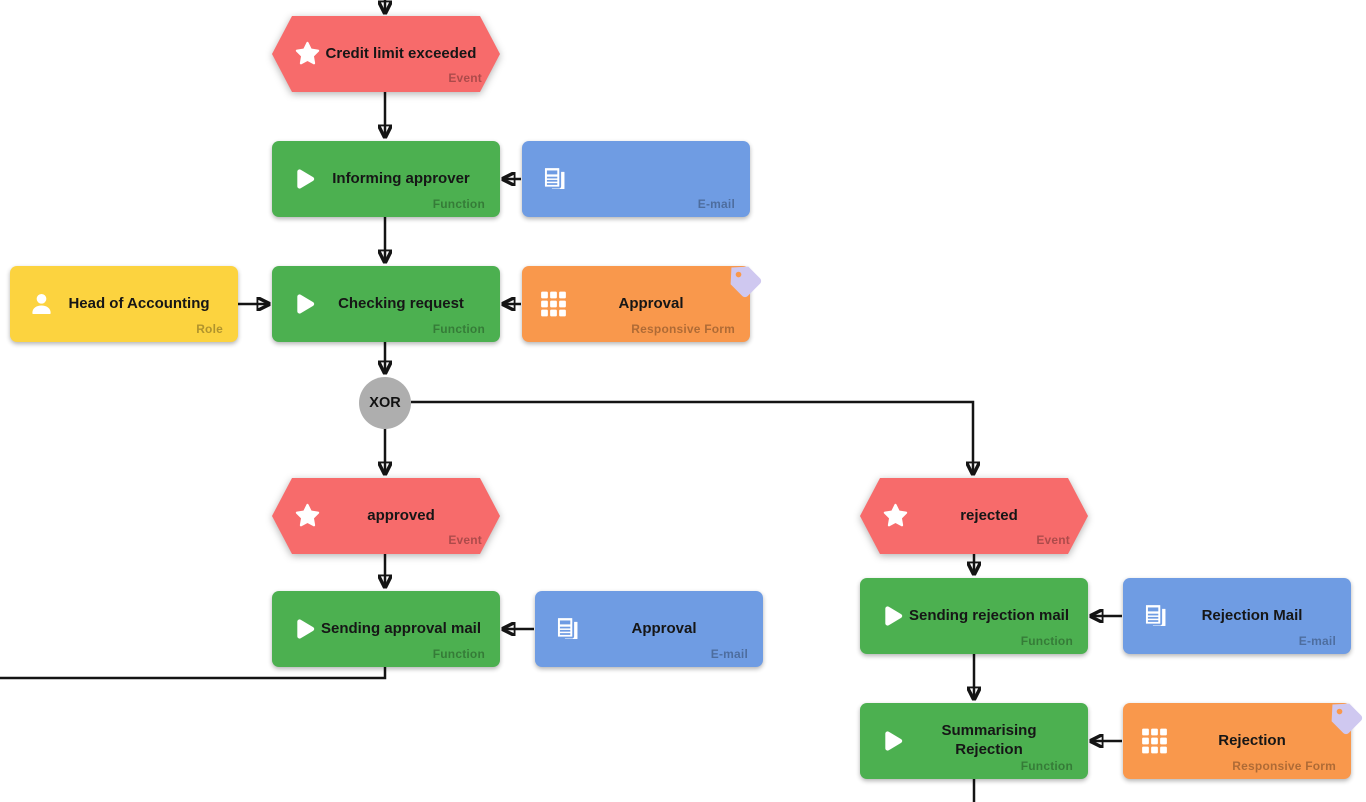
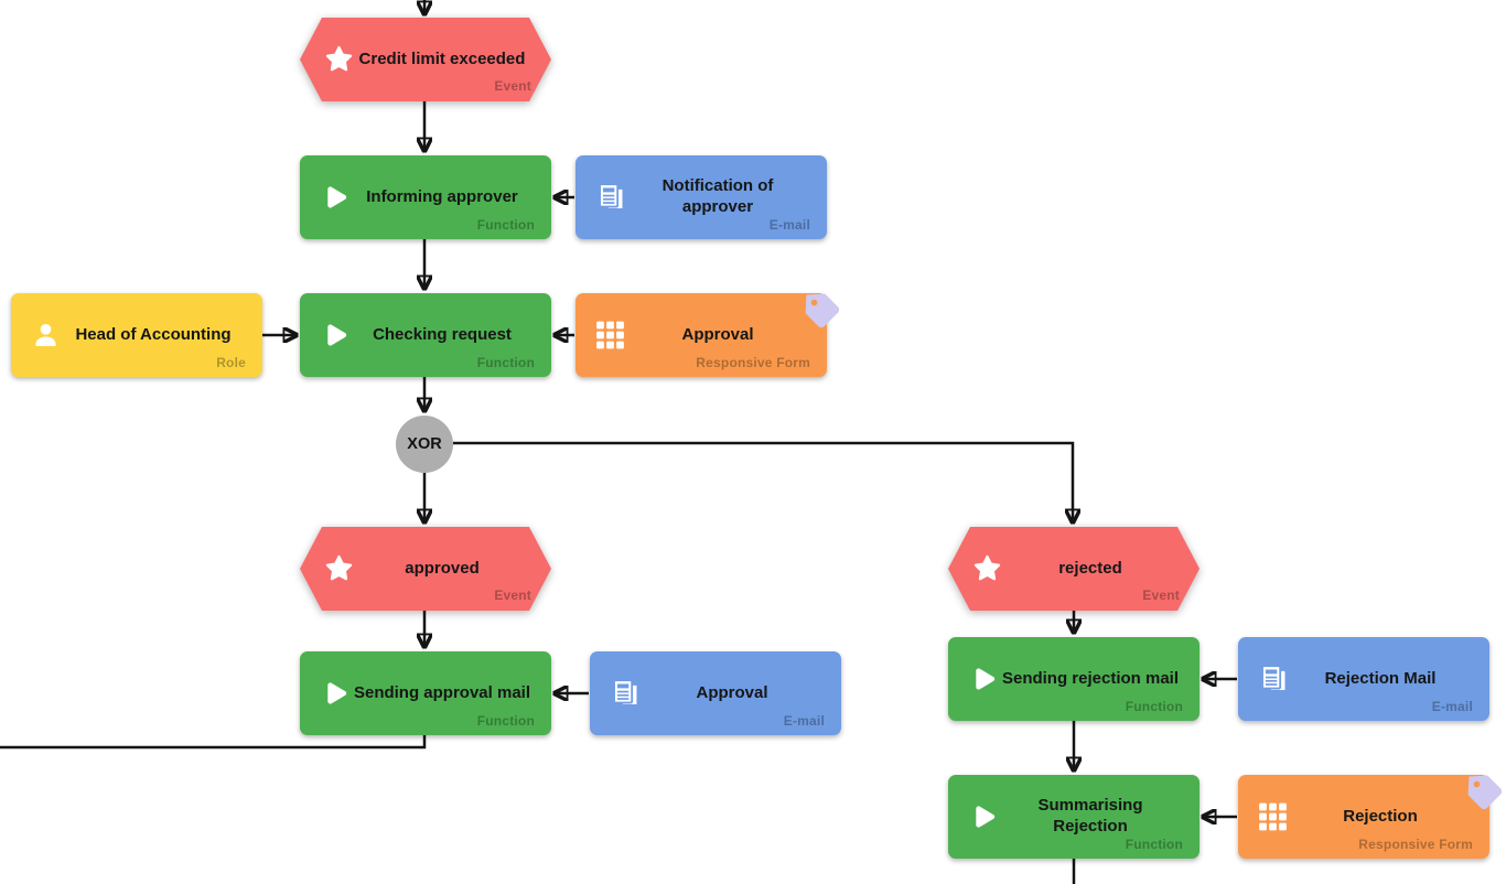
  Credit limit exceeded
  Event
  Informing approver
  Function
+ Notification of approver
  E-mail
  Head of Accounting
  Role
  Checking request
  Function
  Approval
  Responsive Form
  XOR
  approved
  Event
  rejected
  Event
  Sending approval mail
  Function
  Approval
  E-mail
  Sending rejection mail
  Function
  Rejection Mail
  E-mail
  Summarising Rejection
  Function
  Rejection
  Responsive Form
